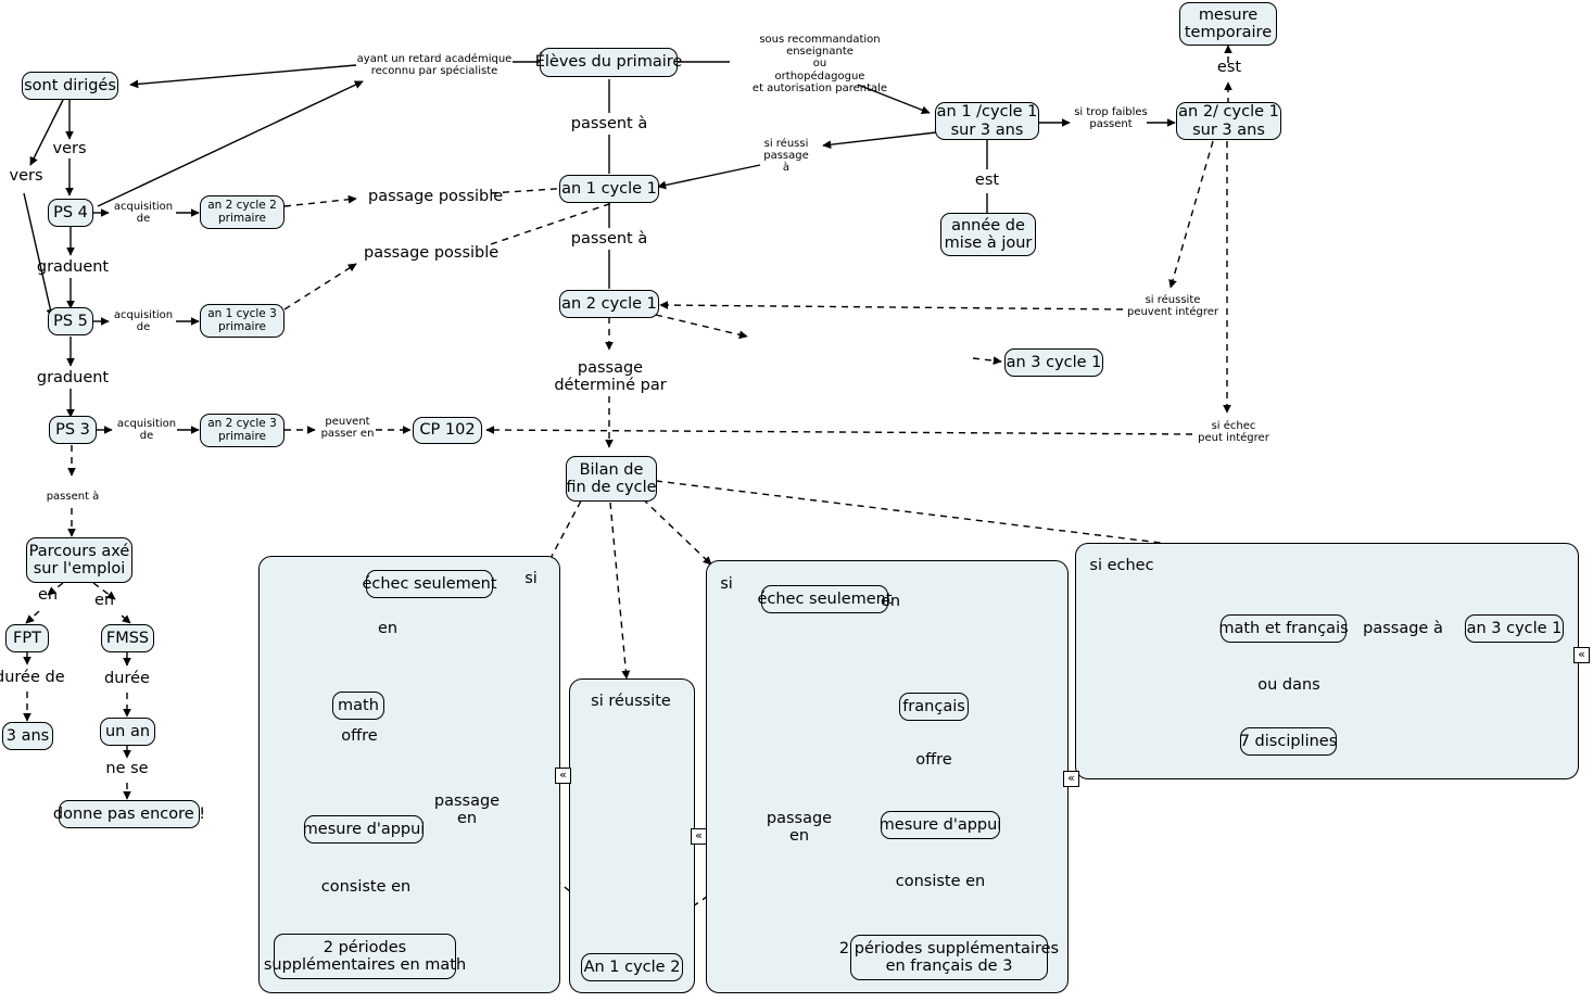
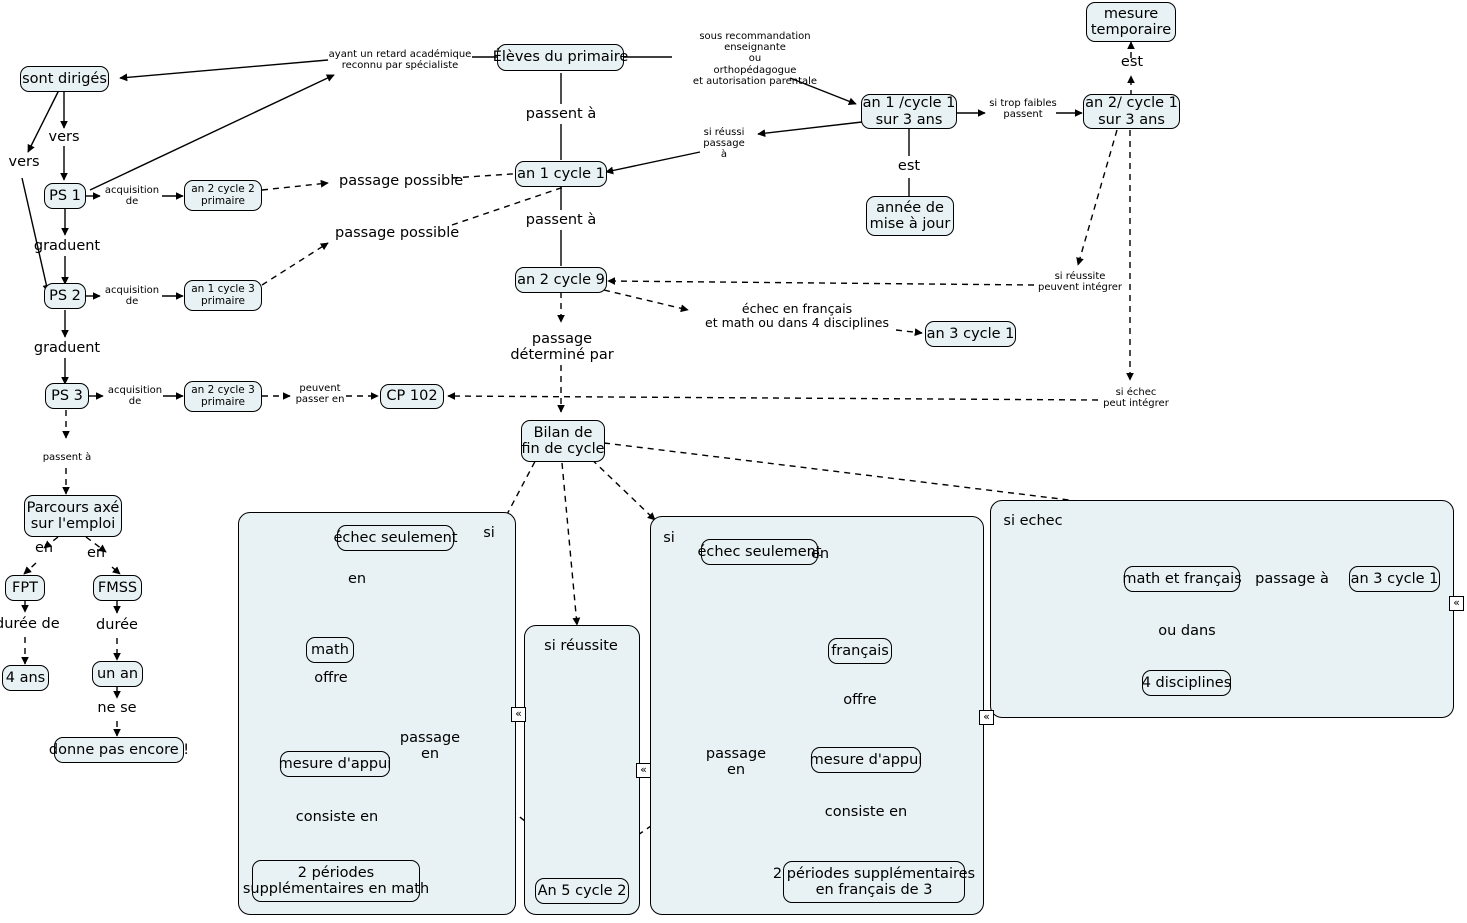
  «
  «
  «
  «
  sont dirigés
  Élèves du primaire
  mesure
  temporaire
  an 1 /cycle 1
  sur 3 ans
  an 2/ cycle 1
  sur 3 ans
  année de
  mise à jour
- PS 4
+ PS 1
- PS 5
+ PS 2
  PS 3
  an 2 cycle 2
  primaire
  an 1 cycle 3
  primaire
  an 2 cycle 3
  primaire
  CP 102
  an 1 cycle 1
- an 2 cycle 1
+ an 2 cycle 9
  an 3 cycle 1
  Bilan de
  fin de cycle
  Parcours axé
  sur l'emploi
  FPT
  FMSS
- 3 ans
+ 4 ans
  un an
  donne pas encore !
  échec seulement
  math
  mesure d'appui
  2 périodes
  supplémentaires en math
- An 1 cycle 2
+ An 5 cycle 2
  échec seulemen
  français
  mesure d'appui
  2 périodes supplémentaires
  en français de 3
  math et français
- 7 disciplines
+ 4 disciplines
  an 3 cycle 1
  vers
  vers
  graduent
  graduent
  acquisition
  de
  acquisition
  de
  acquisition
  de
  ayant un retard académique
  reconnu par spécialiste
  passent à
  passent à
  sous recommandation
  enseignante
  ou
  orthopédagogue
  et autorisation parentale
  si réussi
  passage
  à
  si trop faibles
  passent
  est
  est
  passage possible
  passage possible
  si réussite
  peuvent intégrer
  si échec
  peut intégrer
+ échec en français
+ et math ou dans 4 disciplines
  peuvent
  passer en
  passage
  déterminé par
  passent à
  en
  en
  urée de
  durée
  ne se
  si
  si
  si echec
  si réussite
  en
  en
  offre
  offre
  consiste en
  consiste en
  passage
  en
  passage
  en
  ou dans
  passage à
